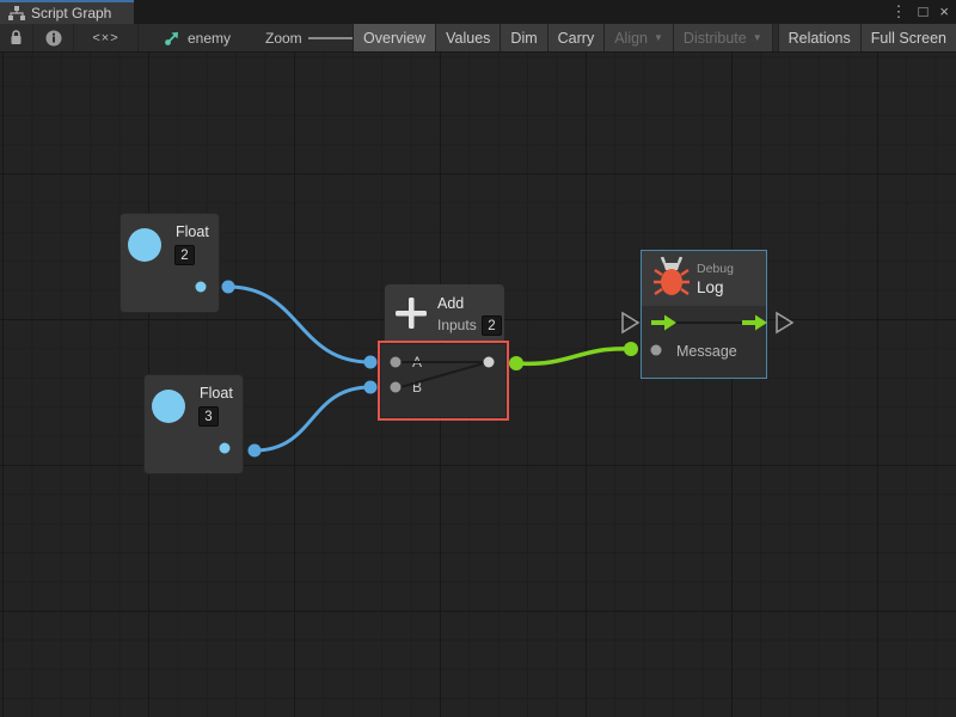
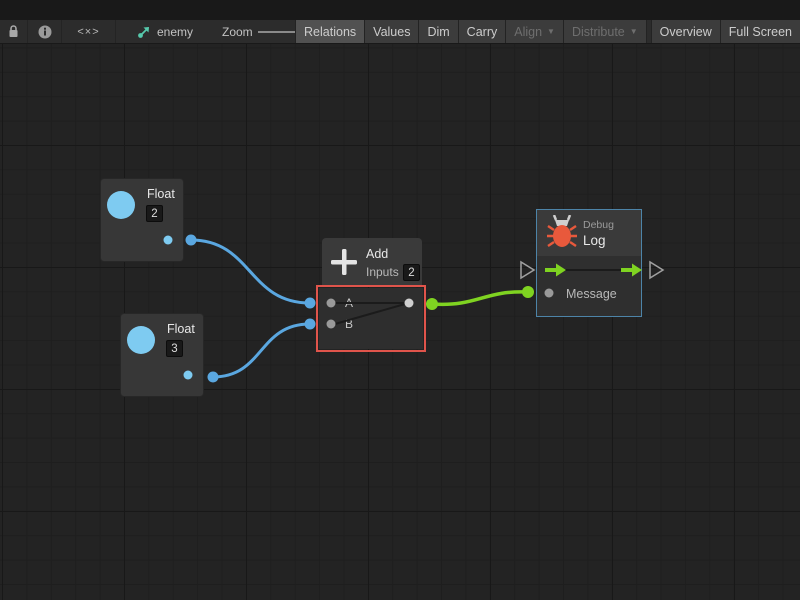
- Script Graph
- ⋮
- □
- ×
  <×>
  enemy
  Zoom
- Overview
+ Relations
  Values
  Dim
  Carry
  Align
  ▼
  Distribute
  ▼
- Relations
+ Overview
  Full Screen
  Float
  2
  Float
  3
  Add
  Inputs
  2
  B
  Debug
  Log
  Message
